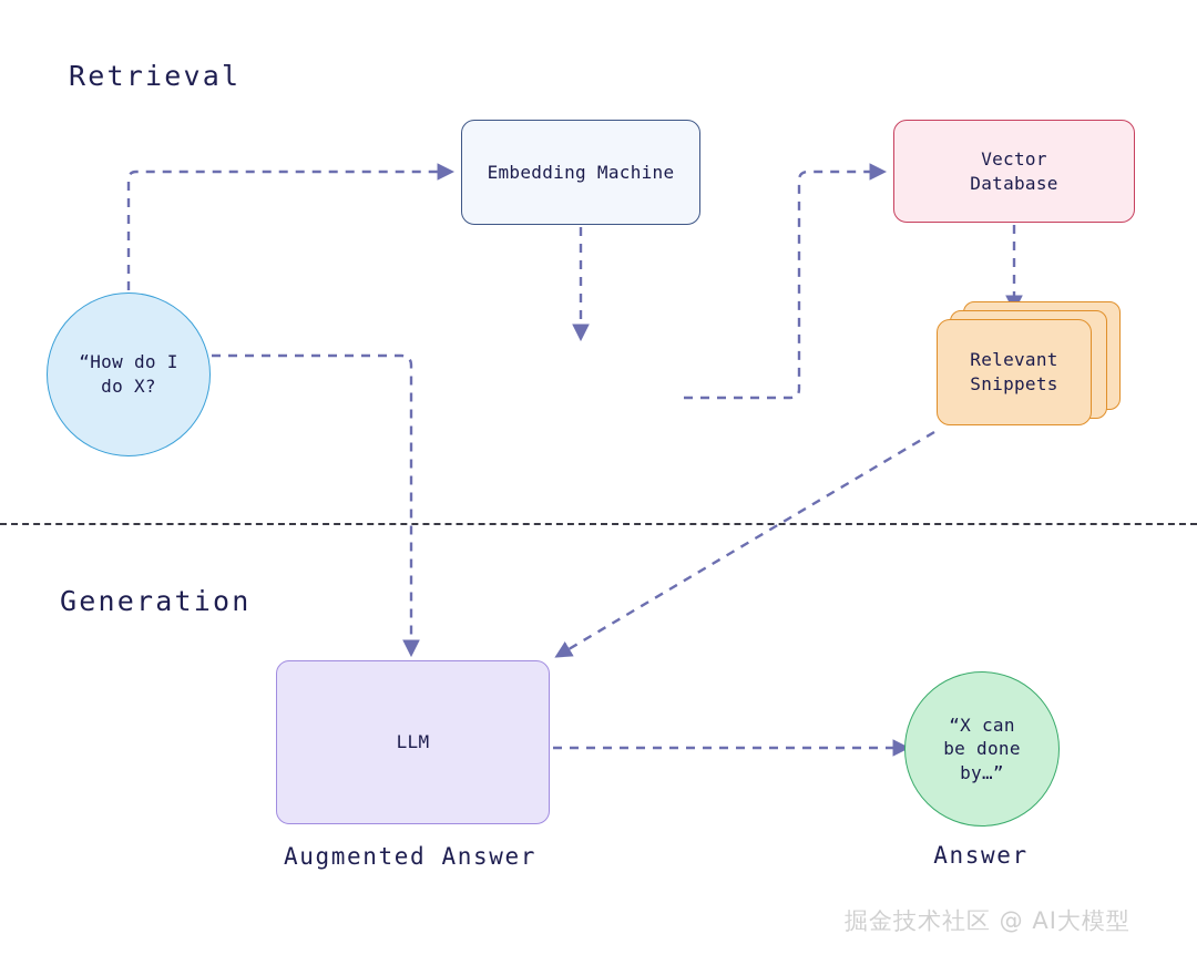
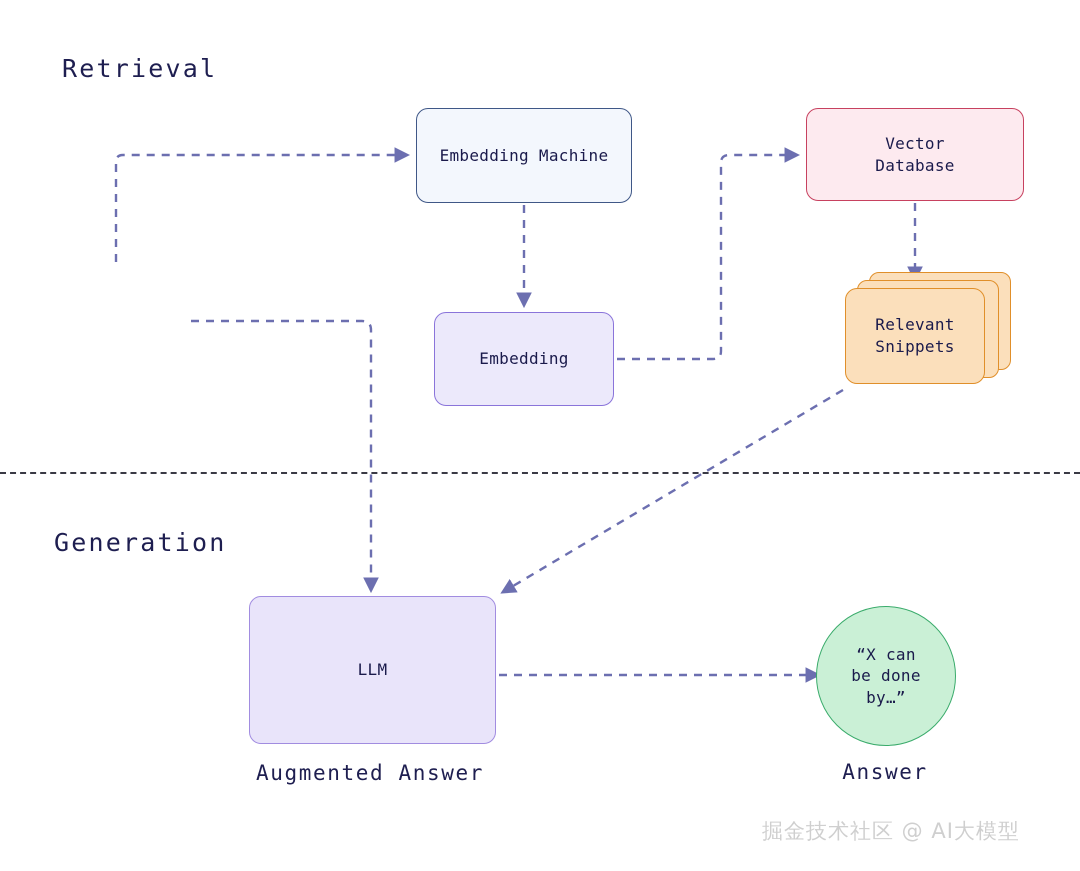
  Retrieval
  Generation
- “How do I
- do X?
  Embedding Machine
+ Embedding
  Vector
  Database
  Relevant
  Snippets
  LLM
  Augmented Answer
  “X can
  be done
  by…”
  Answer
  掘金技术社区 @ AI大模型
